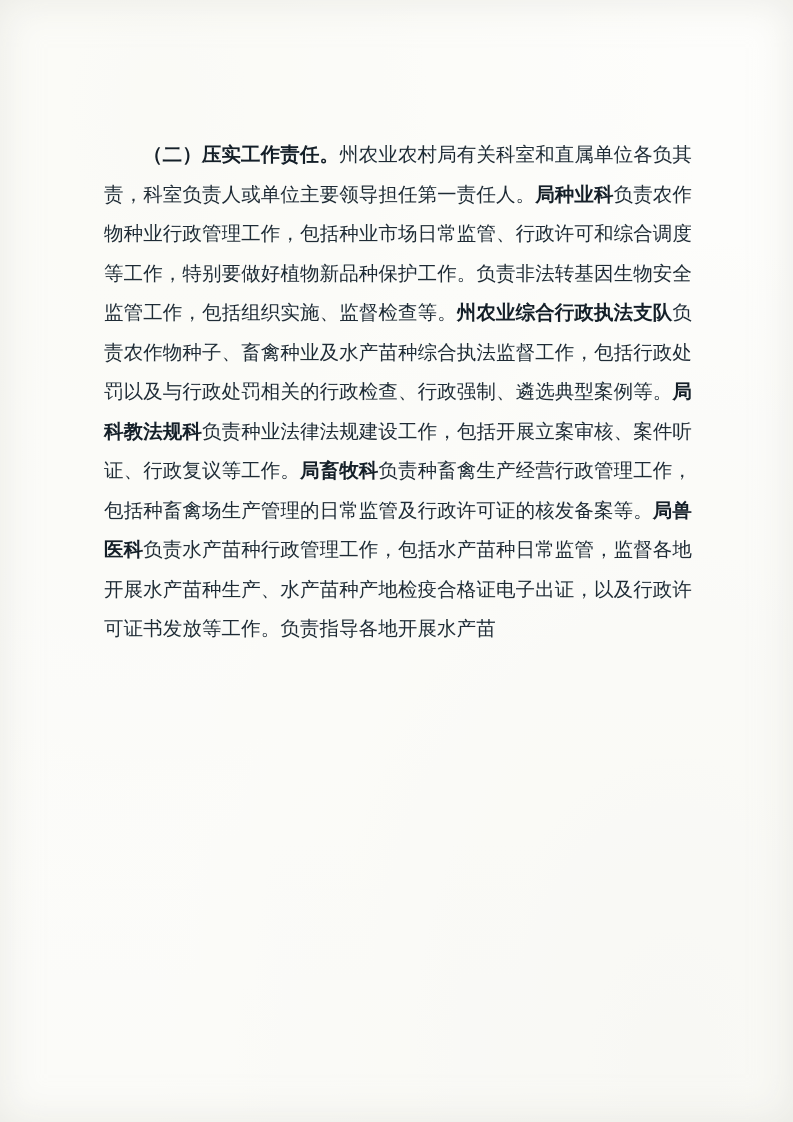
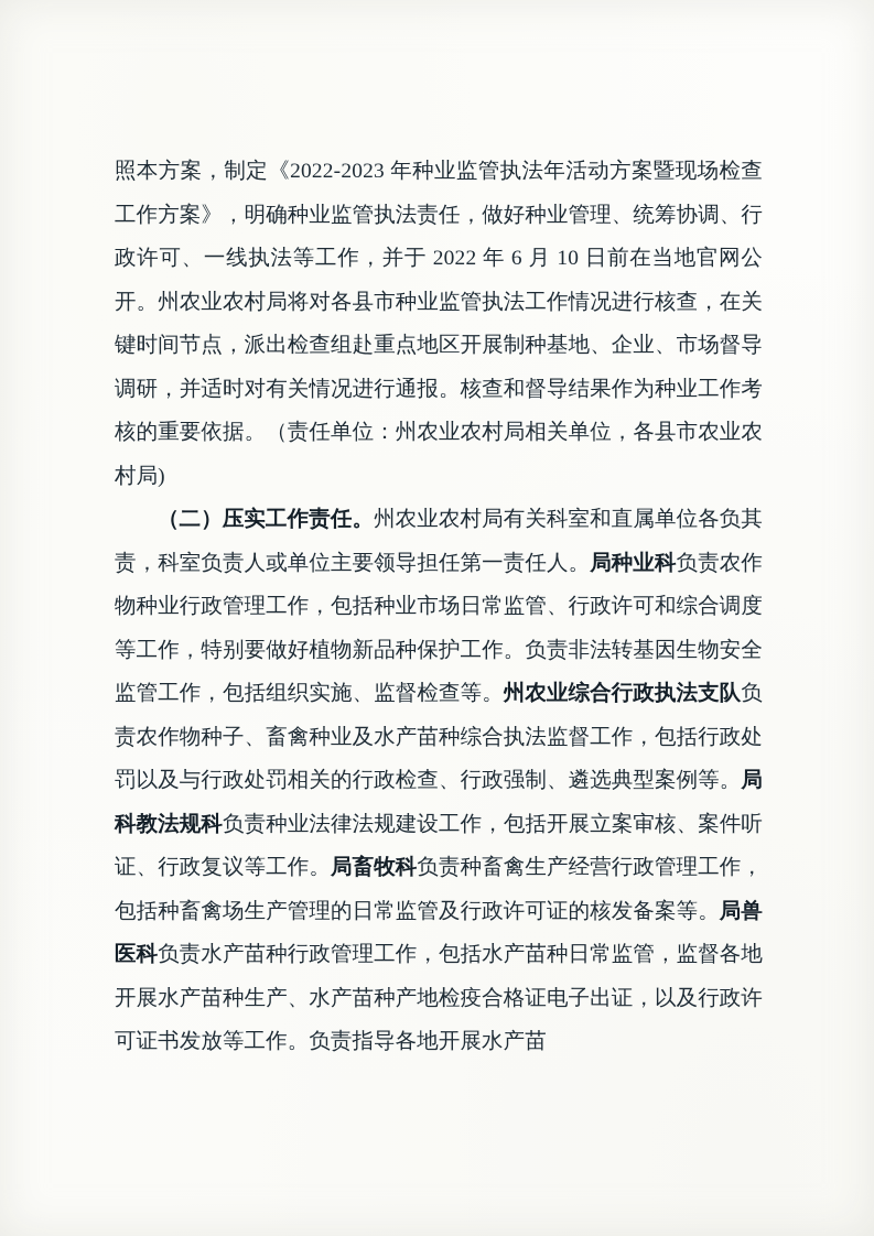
+ 照本方案，制定《2022-2023 年种业监管执法年活动方案暨现场检查工作方案》，明确种业监管执法责任，做好种业管理、统筹协调、行政许可、一线执法等工作，并于 2022 年 6 月 10 日前在当地官网公开。州农业农村局将对各县市种业监管执法工作情况进行核查，在关键时间节点，派出检查组赴重点地区开展制种基地、企业、市场督导调研，并适时对有关情况进行通报。核查和督导结果作为种业工作考核的重要依据。（责任单位：州农业农村局相关单位，各县市农业农村局)
  （二）压实工作责任。州农业农村局有关科室和直属单位各负其责，科室负责人或单位主要领导担任第一责任人。局种业科负责农作物种业行政管理工作，包括种业市场日常监管、行政许可和综合调度等工作，特别要做好植物新品种保护工作。负责非法转基因生物安全监管工作，包括组织实施、监督检查等。州农业综合行政执法支队负责农作物种子、畜禽种业及水产苗种综合执法监督工作，包括行政处罚以及与行政处罚相关的行政检查、行政强制、遴选典型案例等。局科教法规科负责种业法律法规建设工作，包括开展立案审核、案件听证、行政复议等工作。局畜牧科负责种畜禽生产经营行政管理工作，包括种畜禽场生产管理的日常监管及行政许可证的核发备案等。局兽医科负责水产苗种行政管理工作，包括水产苗种日常监管，监督各地开展水产苗种生产、水产苗种产地检疫合格证电子出证，以及行政许可证书发放等工作。负责指导各地开展水产苗
